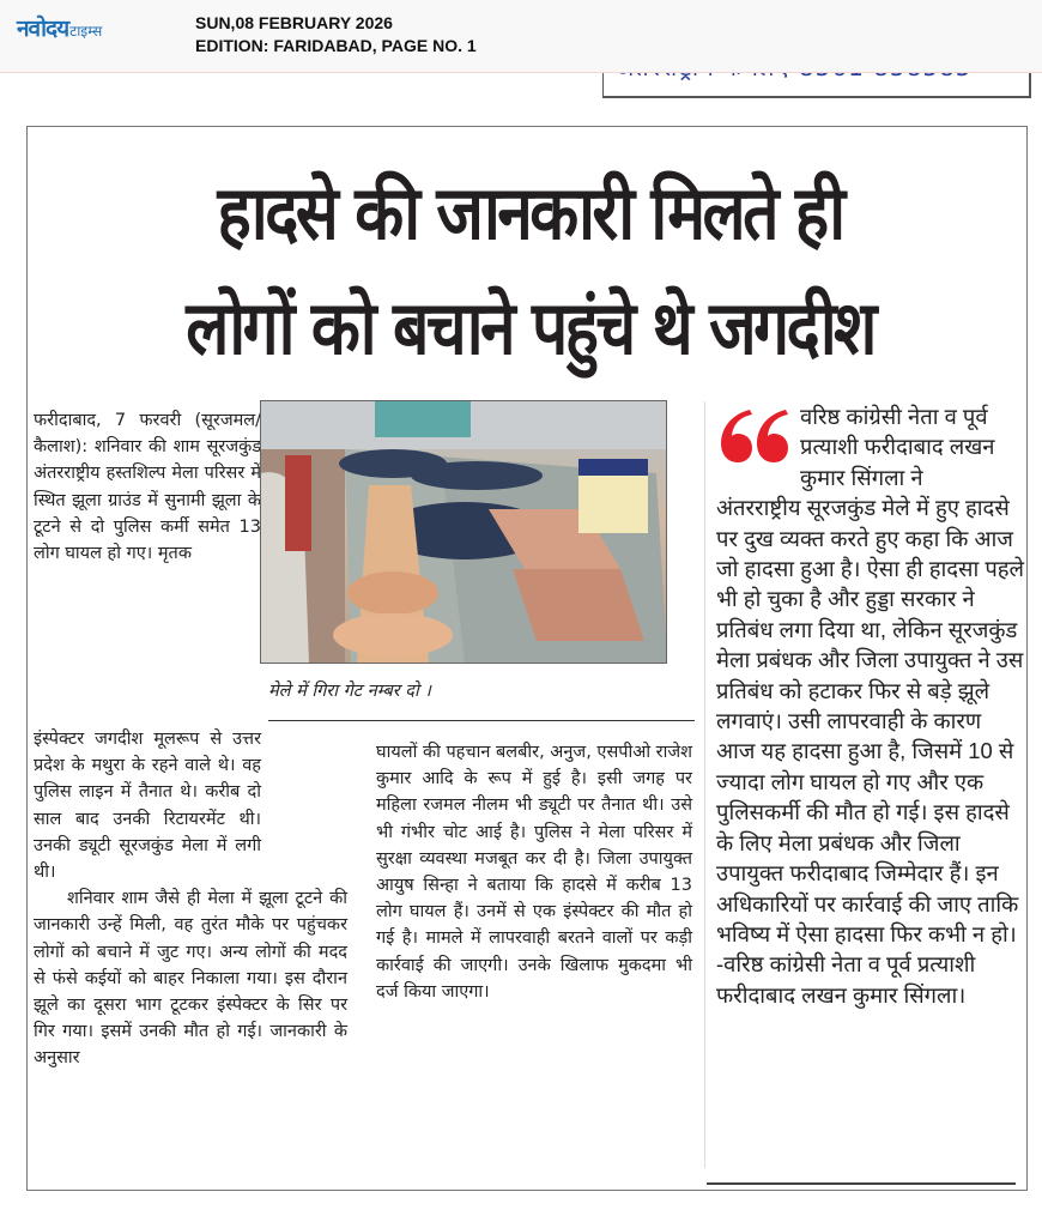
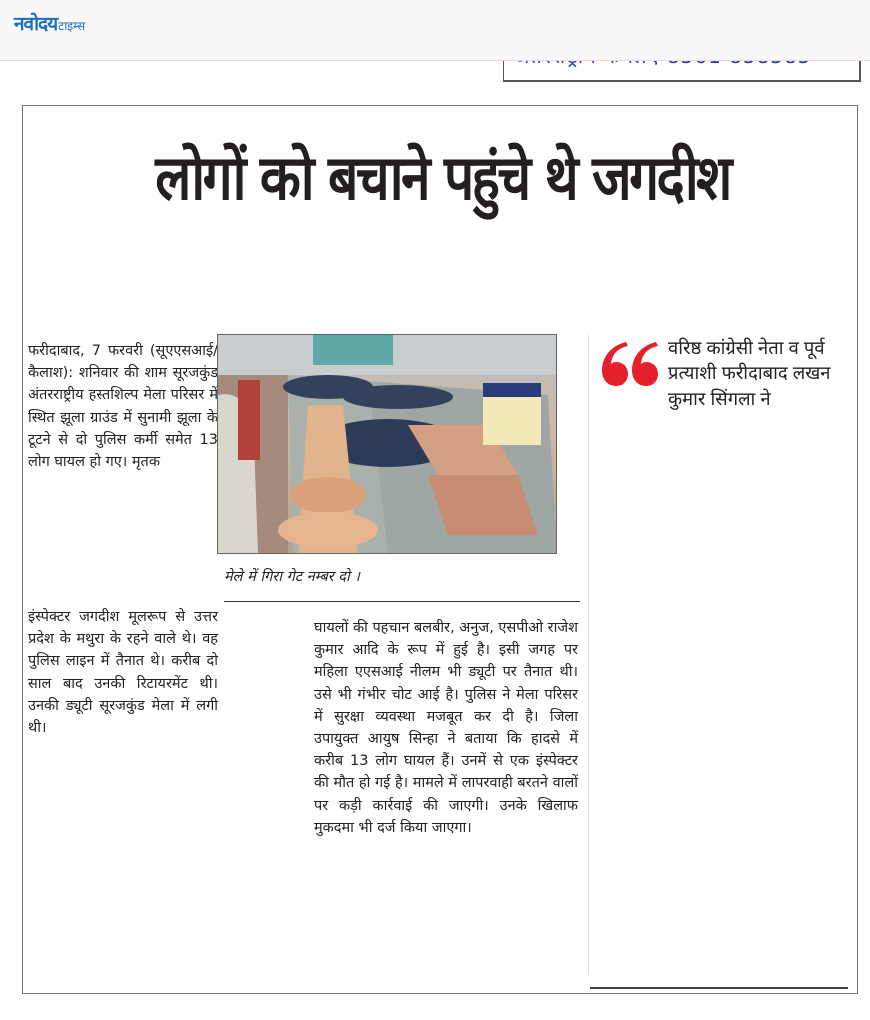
  नवोदय
  टाइम्स
- SUN,08 FEBRUARY 2026
- EDITION: FARIDABAD, PAGE NO. 1
- हादसे की जानकारी मिलते ही
  लोगों को बचाने पहुंचे थे जगदीश
- फरीदाबाद, 7 फरवरी (सूरजमल/कैलाश): शनिवार की शाम सूरजकुंड अंतरराष्ट्रीय हस्तशिल्प मेला परिसर में स्थित झूला ग्राउंड में सुनामी झूला के टूटने से दो पुलिस कर्मी समेत 13 लोग घायल हो गए। मृतक
+ फरीदाबाद, 7 फरवरी (सूएएसआई/कैलाश): शनिवार की शाम सूरजकुंड अंतरराष्ट्रीय हस्तशिल्प मेला परिसर में स्थित झूला ग्राउंड में सुनामी झूला के टूटने से दो पुलिस कर्मी समेत 13 लोग घायल हो गए। मृतक
  मेले में गिरा गेट नम्बर दो ।
  इंस्पेक्टर जगदीश मूलरूप से उत्तर प्रदेश के मथुरा के रहने वाले थे। वह पुलिस लाइन में तैनात थे। करीब दो साल बाद उनकी रिटायरमेंट थी। उनकी ड्यूटी सूरजकुंड मेला में लगी थी।
- शनिवार शाम जैसे ही मेला में झूला टूटने की जानकारी उन्हें मिली, वह तुरंत मौके पर पहुंचकर लोगों को बचाने में जुट गए। अन्य लोगों की मदद से फंसे कईयों को बाहर निकाला गया। इस दौरान झूले का दूसरा भाग टूटकर इंस्पेक्टर के सिर पर गिर गया। इसमें उनकी मौत हो गई। जानकारी के अनुसार
- घायलों की पहचान बलबीर, अनुज, एसपीओ राजेश कुमार आदि के रूप में हुई है। इसी जगह पर महिला रजमल नीलम भी ड्यूटी पर तैनात थी। उसे भी गंभीर चोट आई है। पुलिस ने मेला परिसर में सुरक्षा व्यवस्था मजबूत कर दी है। जिला उपायुक्त आयुष सिन्हा ने बताया कि हादसे में करीब 13 लोग घायल हैं। उनमें से एक इंस्पेक्टर की मौत हो गई है। मामले में लापरवाही बरतने वालों पर कड़ी कार्रवाई की जाएगी। उनके खिलाफ मुकदमा भी दर्ज किया जाएगा।
+ घायलों की पहचान बलबीर, अनुज, एसपीओ राजेश कुमार आदि के रूप में हुई है। इसी जगह पर महिला एएसआई नीलम भी ड्यूटी पर तैनात थी। उसे भी गंभीर चोट आई है। पुलिस ने मेला परिसर में सुरक्षा व्यवस्था मजबूत कर दी है। जिला उपायुक्त आयुष सिन्हा ने बताया कि हादसे में करीब 13 लोग घायल हैं। उनमें से एक इंस्पेक्टर की मौत हो गई है। मामले में लापरवाही बरतने वालों पर कड़ी कार्रवाई की जाएगी। उनके खिलाफ मुकदमा भी दर्ज किया जाएगा।
  वरिष्ठ कांग्रेसी नेता व पूर्व प्रत्याशी फरीदाबाद लखन कुमार सिंगला ने
- अंतरराष्ट्रीय सूरजकुंड मेले में हुए हादसे पर दुख व्यक्त करते हुए कहा कि आज जो हादसा हुआ है। ऐसा ही हादसा पहले भी हो चुका है और हुड्डा सरकार ने प्रतिबंध लगा दिया था, लेकिन सूरजकुंड मेला प्रबंधक और जिला उपायुक्त ने उस प्रतिबंध को हटाकर फिर से बड़े झूले लगवाएं। उसी लापरवाही के कारण आज यह हादसा हुआ है, जिसमें 10 से ज्यादा लोग घायल हो गए और एक पुलिसकर्मी की मौत हो गई। इस हादसे के लिए मेला प्रबंधक और जिला उपायुक्त फरीदाबाद जिम्मेदार हैं। इन अधिकारियों पर कार्रवाई की जाए ताकि भविष्य में ऐसा हादसा फिर कभी न हो।
- -वरिष्ठ कांग्रेसी नेता व पूर्व प्रत्याशी फरीदाबाद लखन कुमार सिंगला।
